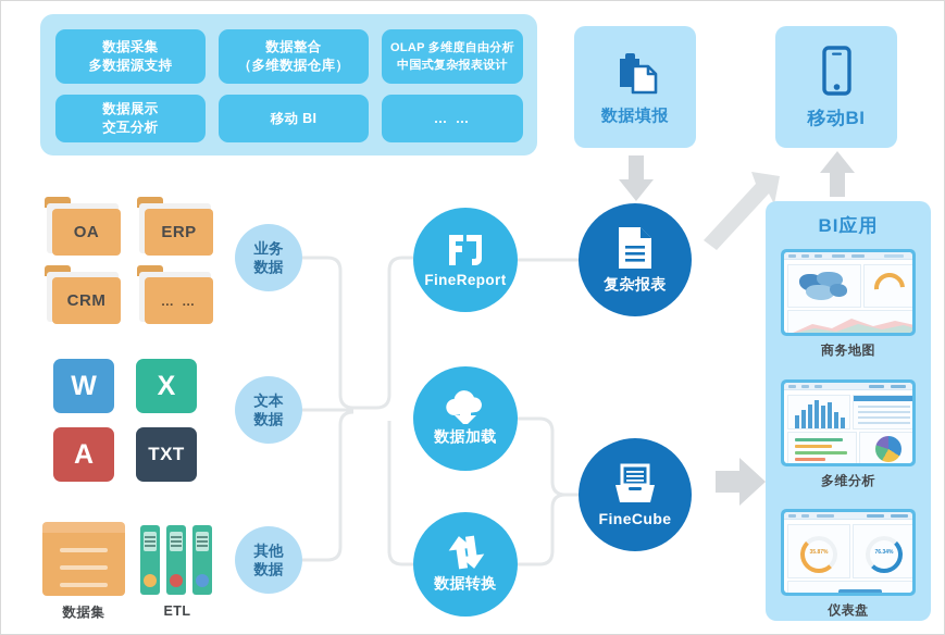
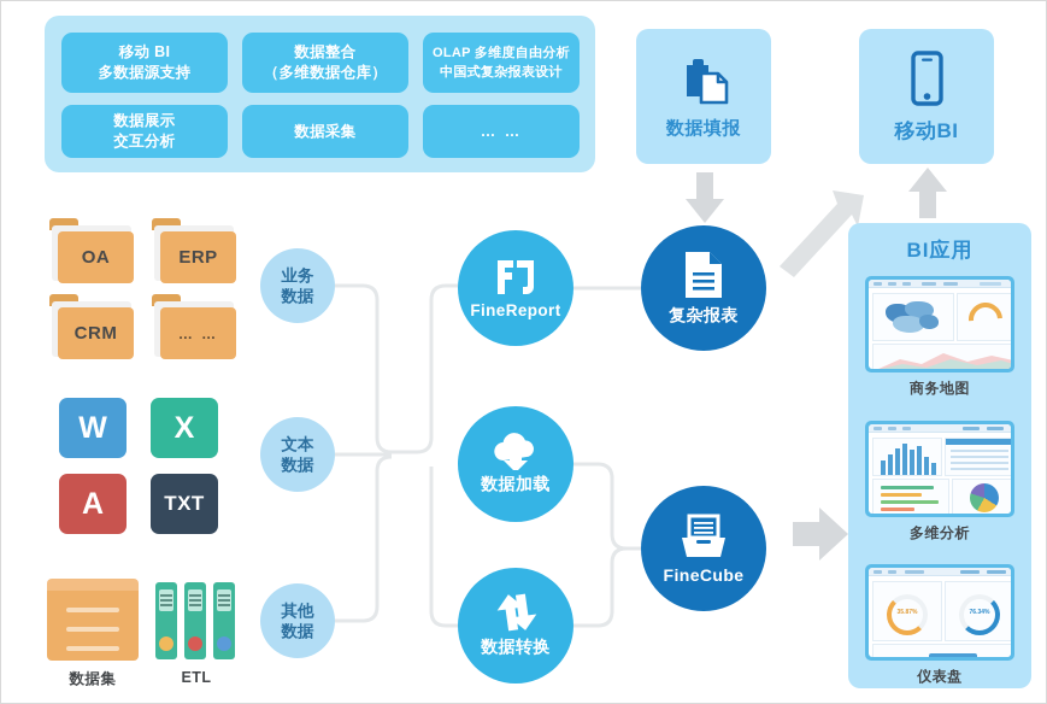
- 数据采集
+ 移动 BI
  多数据源支持
  数据整合
  （多维数据仓库）
  OLAP 多维度自由分析
  中国式复杂报表设计
  数据展示
  交互分析
- 移动 BI
+ 数据采集
  … …
  数据填报
  移动BI
  OA
  ERP
  CRM
  … …
  W
  X
  A
  TXT
  数据集
  ETL
  业务
  数据
  文本
  数据
  其他
  数据
  FineReport
  数据加载
  数据转换
  复杂报表
  FineCube
  BI应用
  商务地图
  多维分析
  仪表盘
